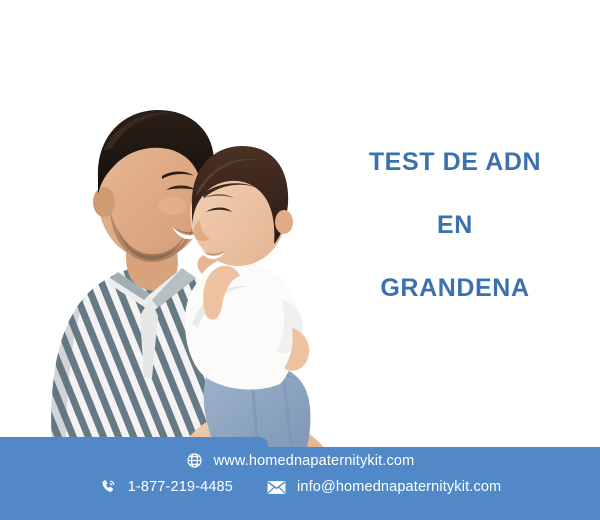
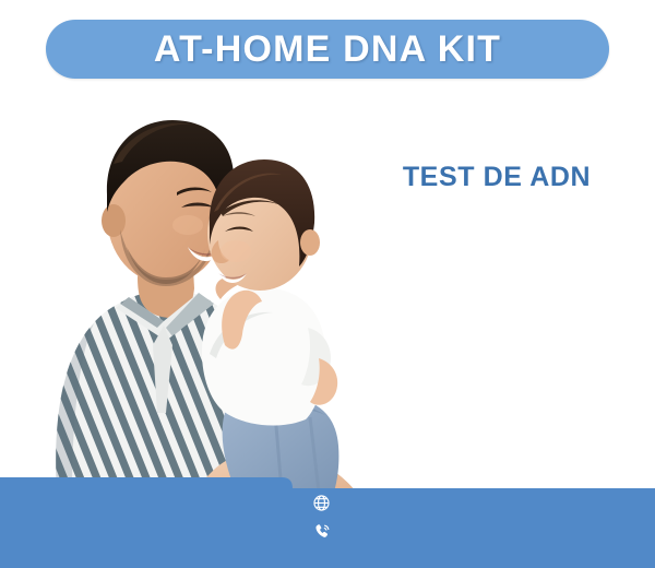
+ AT-HOME DNA KIT
  TEST DE ADN
- EN
- GRANDENA
- www.homednapaternitykit.com
- 1-877-219-4485
- info@homednapaternitykit.com
